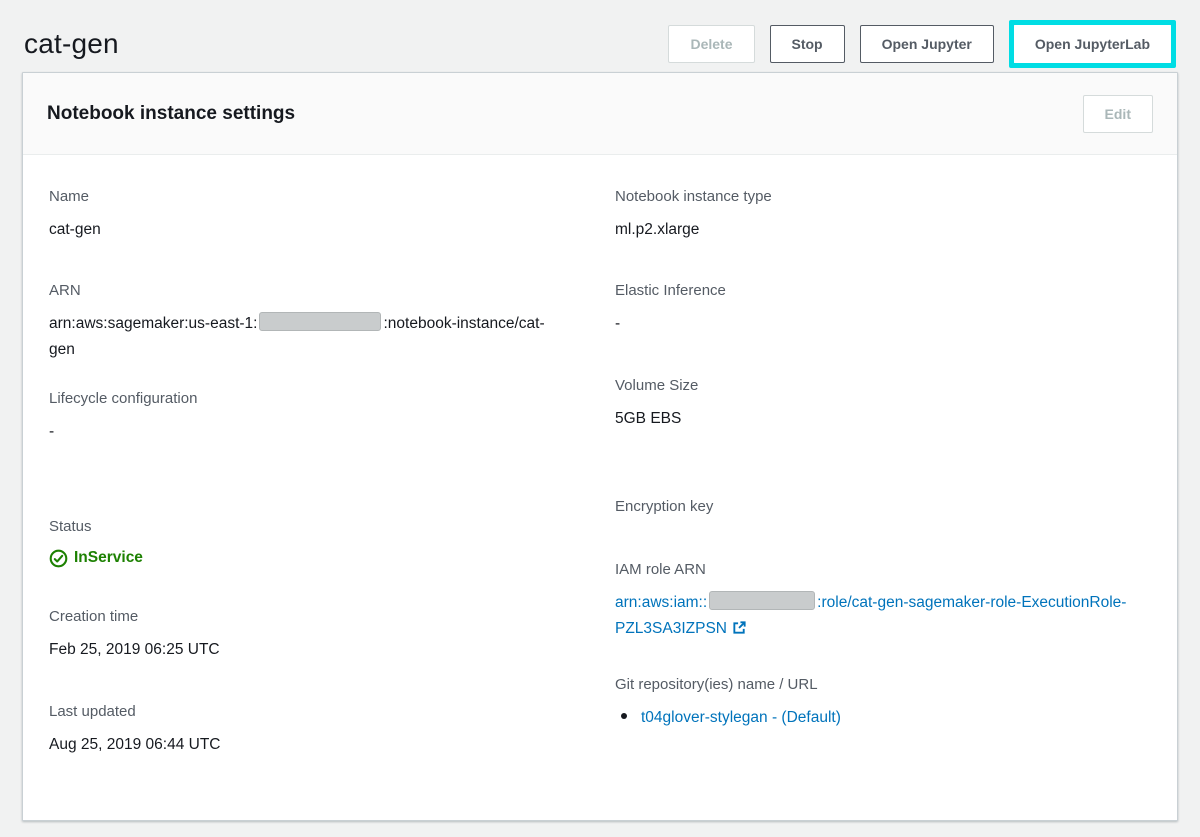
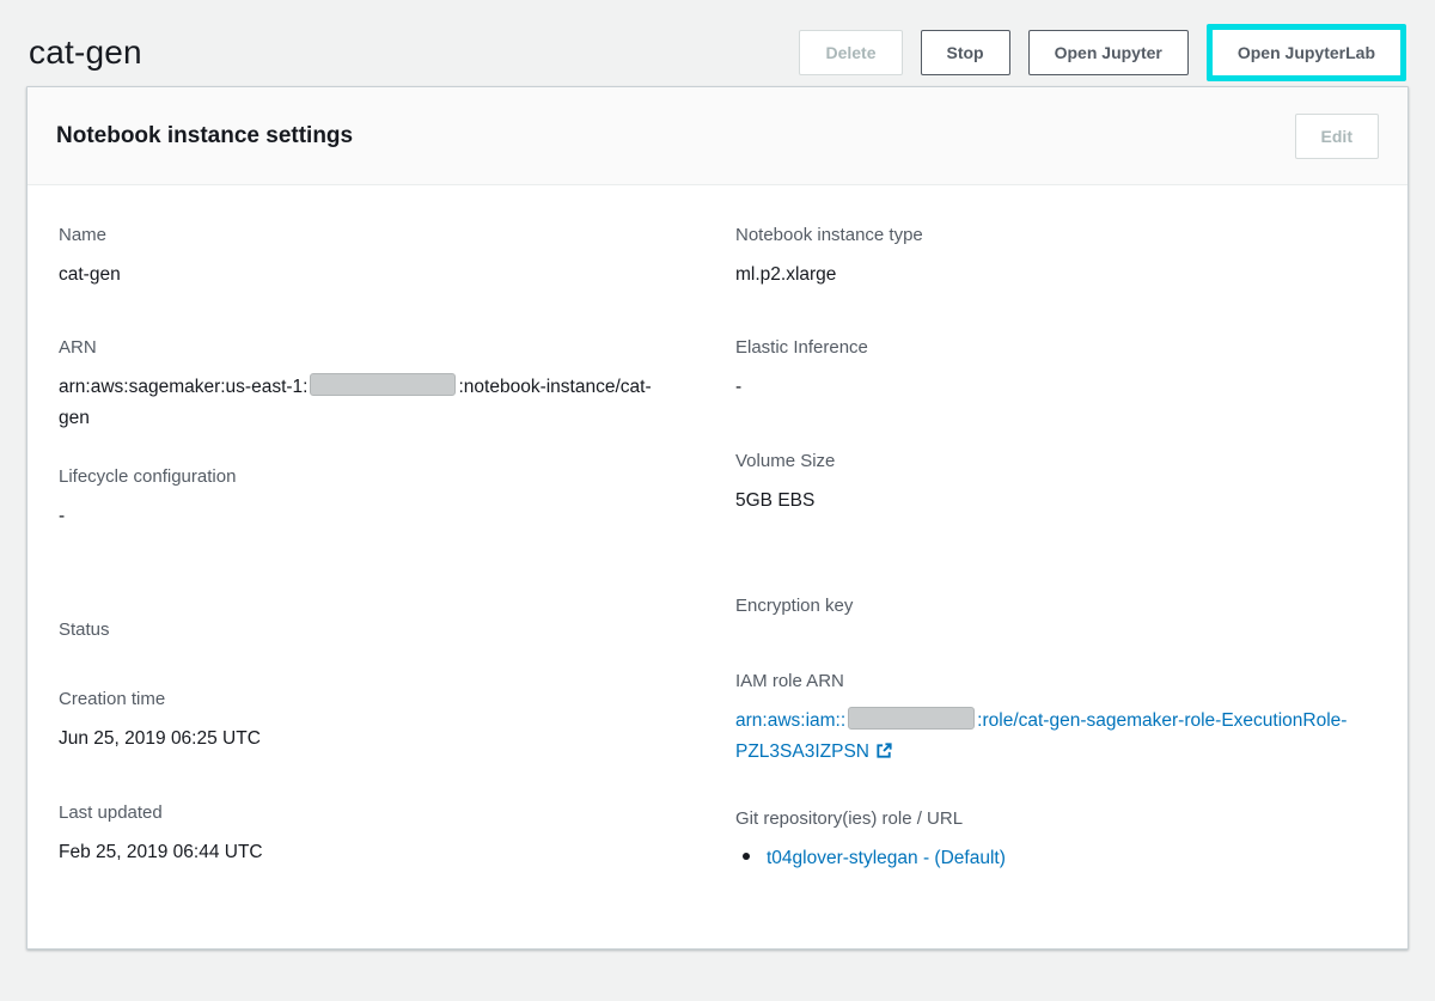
  cat-gen
  Delete
  Stop
  Open Jupyter
  Open JupyterLab
  Notebook instance settings
  Edit
  Name
  cat-gen
  ARN
  arn:aws:sagemaker:us-east-1: :notebook-instance/cat-gen
  Lifecycle configuration
  -
  Status
- InService
  Creation time
- Feb 25, 2019 06:25 UTC
+ Jun 25, 2019 06:25 UTC
  Last updated
- Aug 25, 2019 06:44 UTC
+ Feb 25, 2019 06:44 UTC
  Notebook instance type
  ml.p2.xlarge
  Elastic Inference
  -
  Volume Size
  5GB EBS
  Encryption key
  IAM role ARN
  arn:aws:iam:: :role/cat-gen-sagemaker-role-ExecutionRole-PZL3SA3IZPSN
- Git repository(ies) name / URL
+ Git repository(ies) role / URL
  t04glover-stylegan - (Default)
